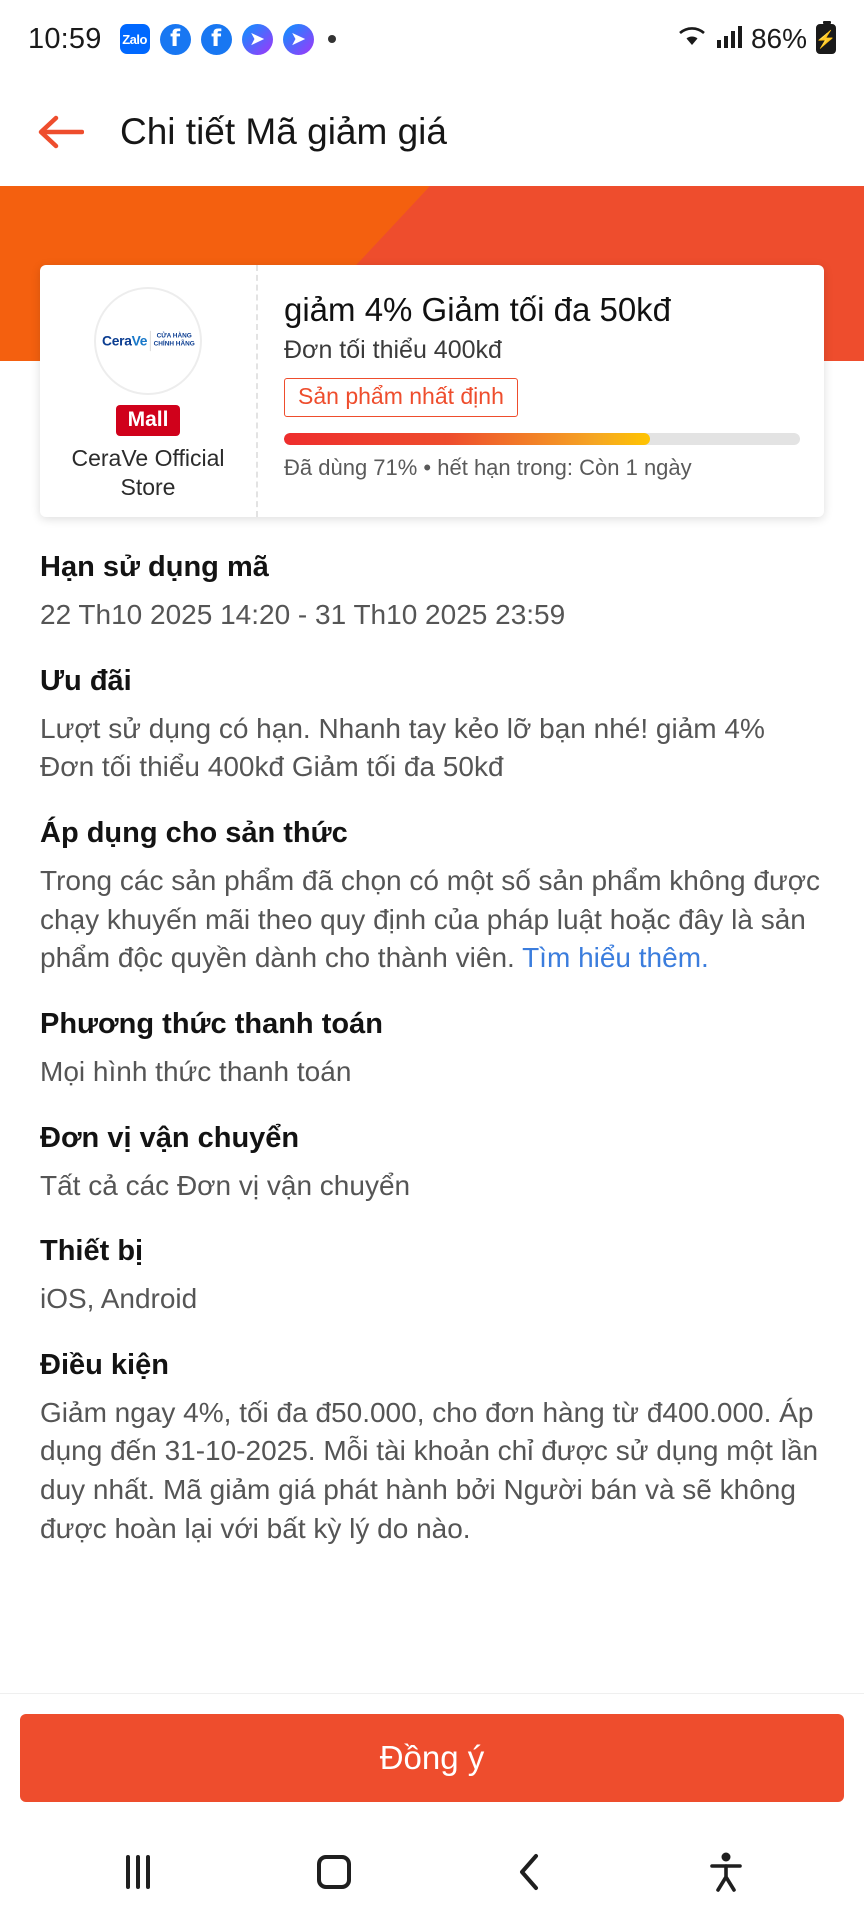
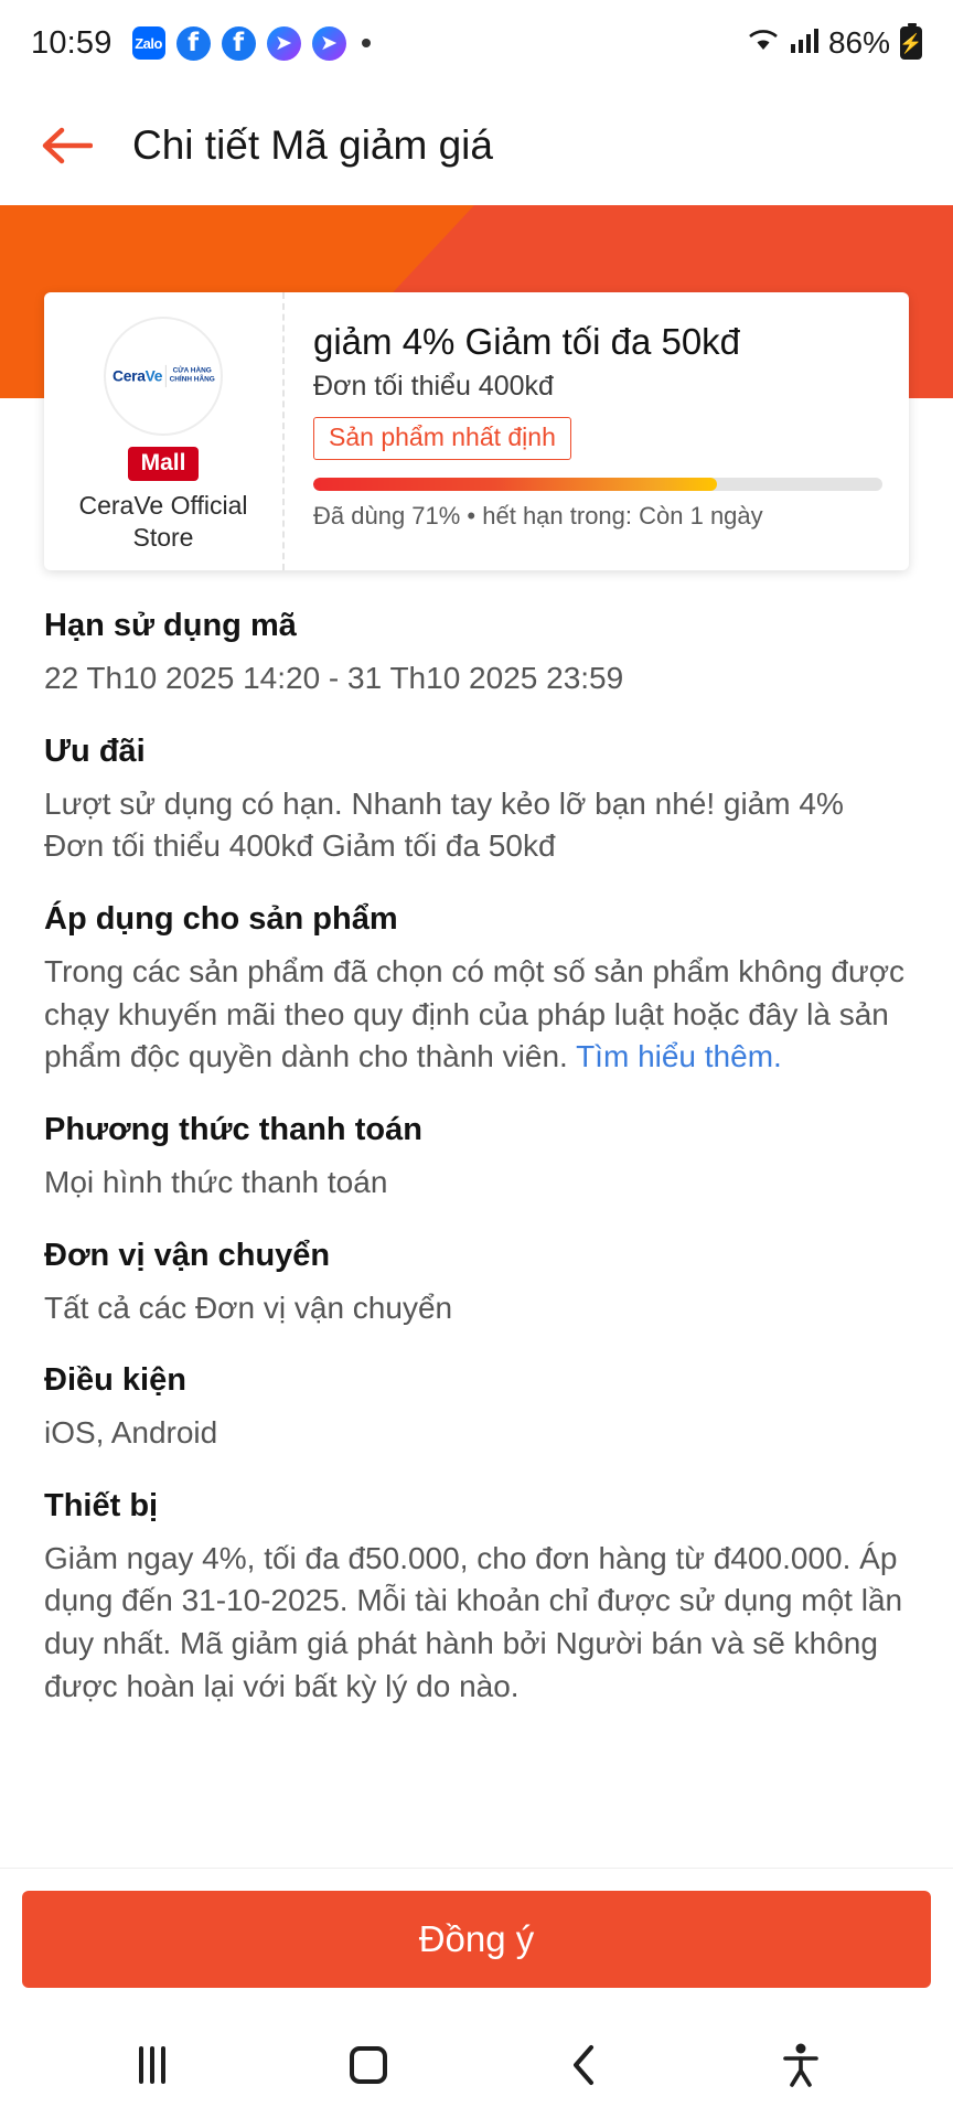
  10:59
  Zalo
  f
  f
  ➤
  ➤
  86%
  ⚡
  Chi tiết Mã giảm giá
  CeraVe
  Mall
  CeraVe Official Store
  giảm 4% Giảm tối đa 50kđ
  Đơn tối thiểu 400kđ
  Sản phẩm nhất định
  Đã dùng 71% • hết hạn trong: Còn 1 ngày
  Hạn sử dụng mã
  22 Th10 2025 14:20 - 31 Th10 2025 23:59
  Ưu đãi
  Lượt sử dụng có hạn. Nhanh tay kẻo lỡ bạn nhé! giảm 4% Đơn tối thiểu 400kđ Giảm tối đa 50kđ
- Áp dụng cho sản thức
+ Áp dụng cho sản phẩm
  Trong các sản phẩm đã chọn có một số sản phẩm không được chạy khuyến mãi theo quy định của pháp luật hoặc đây là sản phẩm độc quyền dành cho thành viên. Tìm hiểu thêm.
  Phương thức thanh toán
  Mọi hình thức thanh toán
  Đơn vị vận chuyển
  Tất cả các Đơn vị vận chuyển
- Thiết bị
+ Điều kiện
  iOS, Android
- Điều kiện
+ Thiết bị
  Giảm ngay 4%, tối đa đ50.000, cho đơn hàng từ đ400.000. Áp dụng đến 31-10-2025. Mỗi tài khoản chỉ được sử dụng một lần duy nhất. Mã giảm giá phát hành bởi Người bán và sẽ không được hoàn lại với bất kỳ lý do nào.
  Đồng ý
